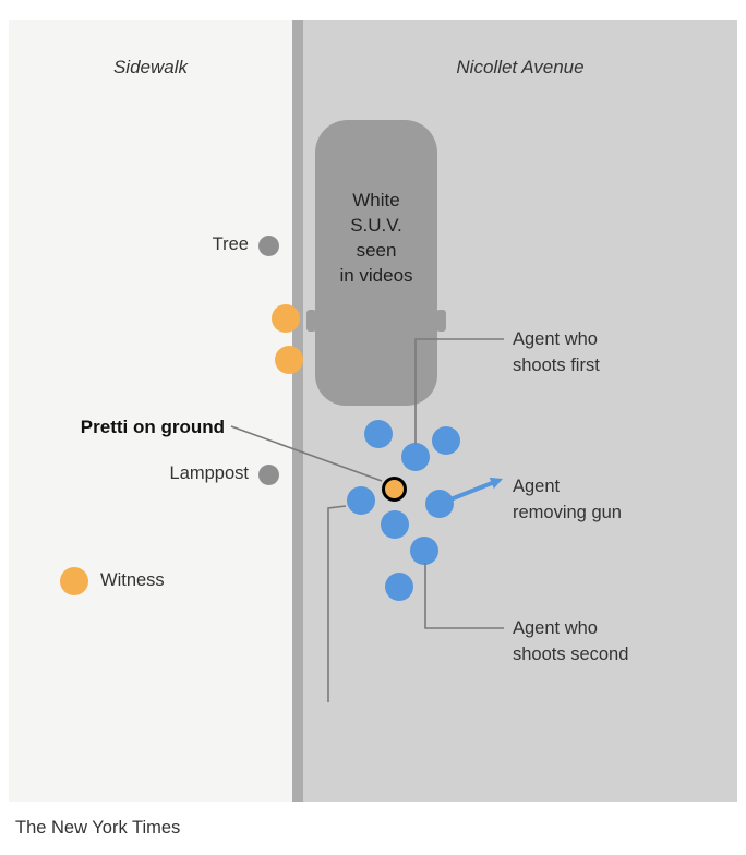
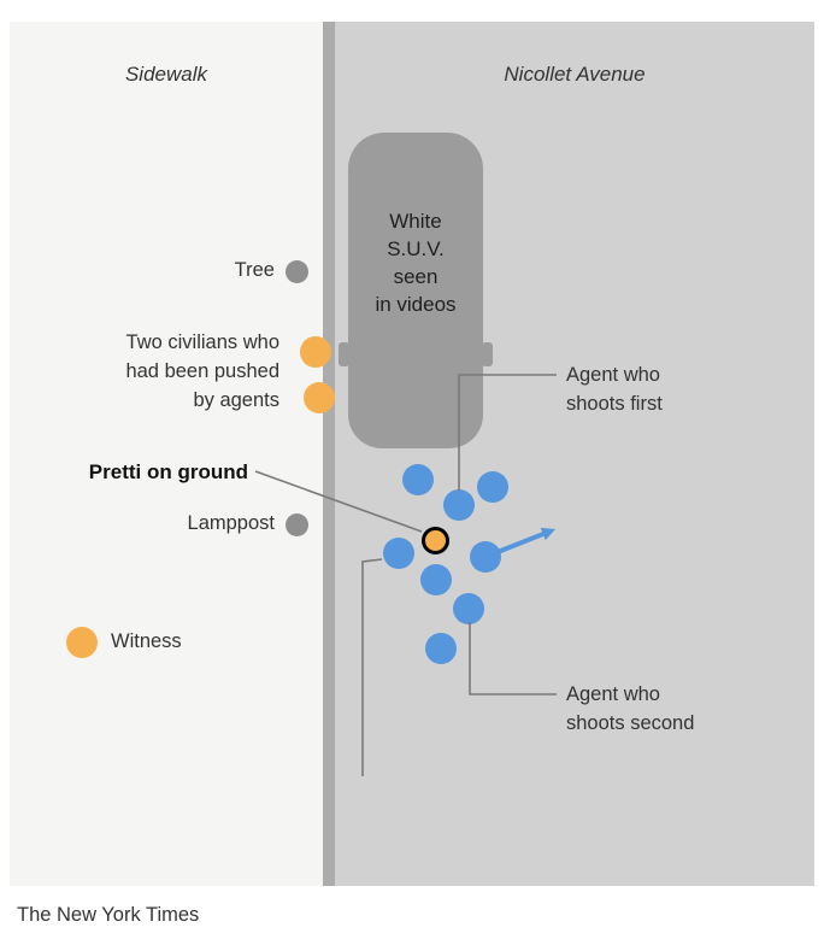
  Sidewalk
  Nicollet Avenue
  White
  S.U.V.
  seen
  in videos
  Tree
+ Two civilians who
+ had been pushed
+ by agents
  Pretti on ground
  Lamppost
  Witness
  Agent who
  shoots first
- Agent
- removing gun
  Agent who
  shoots second
  The New York Times
